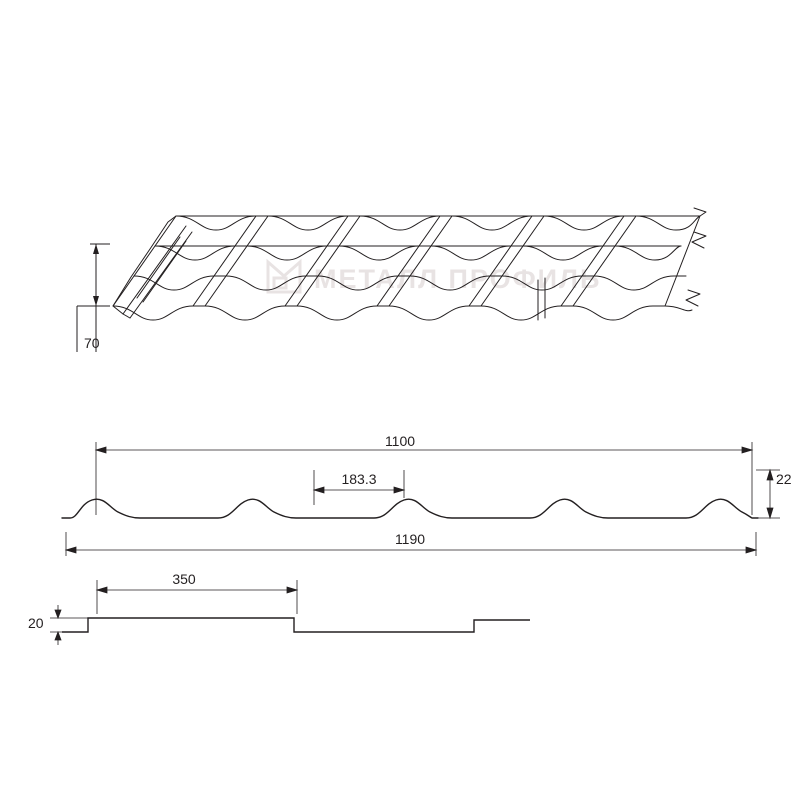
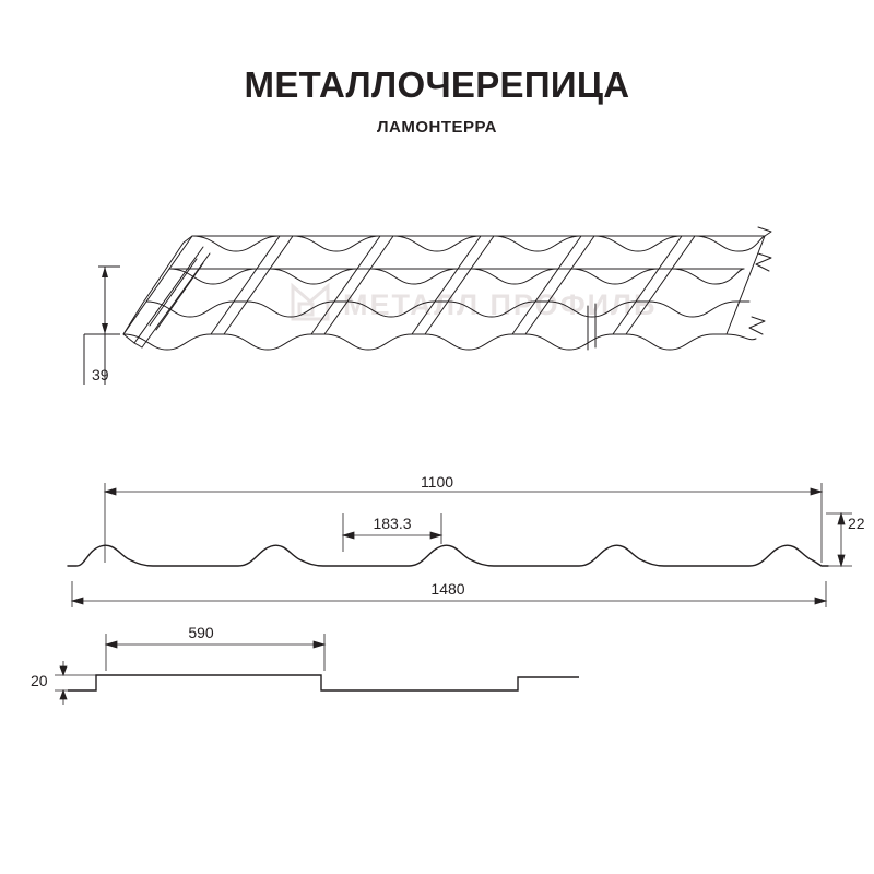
+ МЕТАЛЛОЧЕРЕПИЦА
+ ЛАМОНТЕРРА
  МЕТАЛ ПРОФИЛЬ
- 70
+ 39
  1100
  183.3
- 1190
+ 1480
  22
- 350
+ 590
  20
